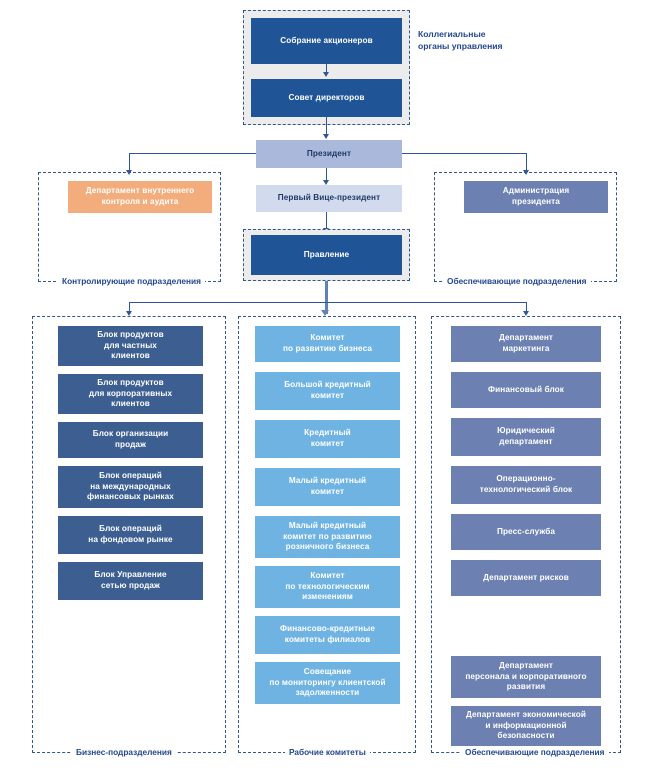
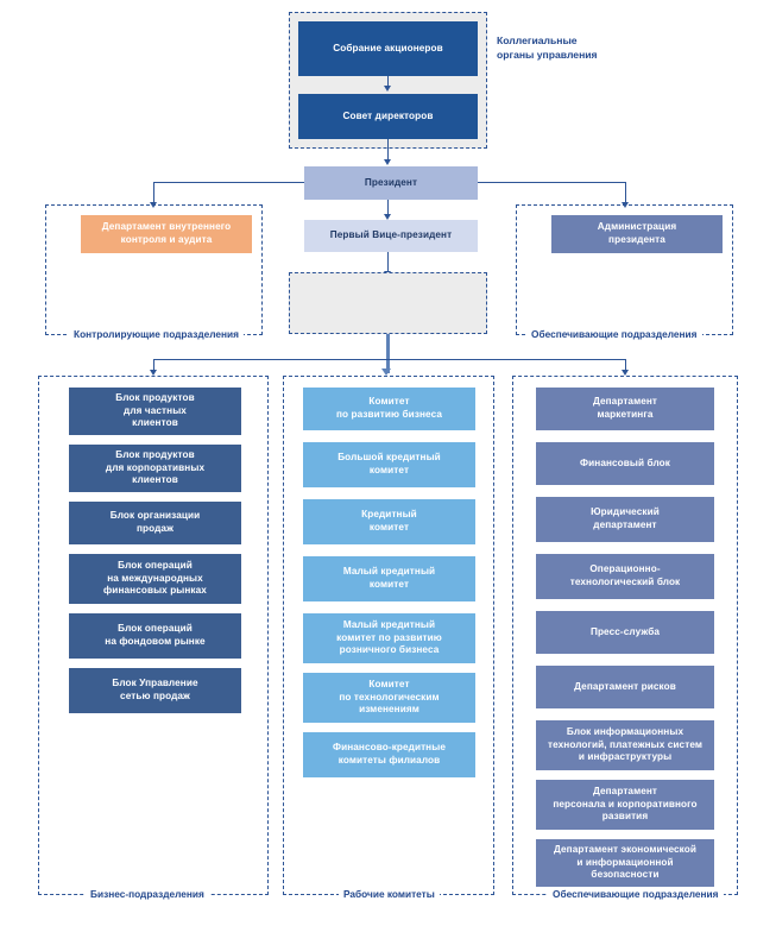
  Собрание акционеров
  Совет директоров
  Коллегиальные
  органы управления
  Президент
  Первый Вице-президент
  Департамент внутреннего
  контроля и аудита
  Контролирующие подразделения
  Администрация
  президента
  Обеспечивающие подразделения
- Правление
  Бизнес-подразделения
  Рабочие комитеты
  Обеспечивающие подразделения
  Блок продуктов
  для частных
  клиентов
  Блок продуктов
  для корпоративных
  клиентов
  Блок организации
  продаж
  Блок операций
  на международных
  финансовых рынках
  Блок операций
  на фондовом рынке
  Блок Управление
  сетью продаж
  Комитет
  по развитию бизнеса
  Большой кредитный
  комитет
  Кредитный
  комитет
  Малый кредитный
  комитет
  Малый кредитный
  комитет по развитию
  розничного бизнеса
  Комитет
  по технологическим
  изменениям
  Финансово-кредитные
  комитеты филиалов
- Совещание
- по мониторингу клиентской
- задолженности
  Департамент
  маркетинга
  Финансовый блок
  Юридический
  департамент
  Операционно-
  технологический блок
  Пресс-служба
  Департамент рисков
+ Блок информационных
+ технологий, платежных систем
+ и инфраструктуры
  Департамент
  персонала и корпоративного
  развития
  Департамент экономической
  и информационной
  безопасности
